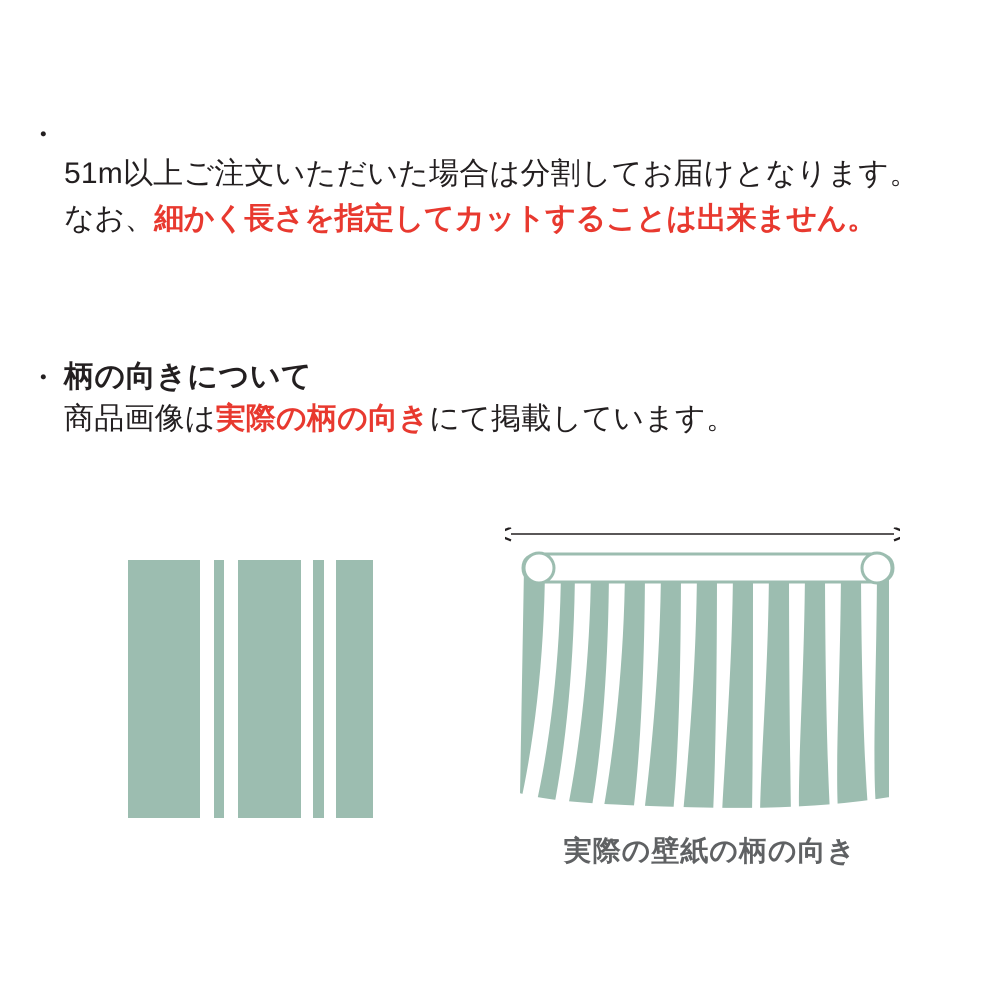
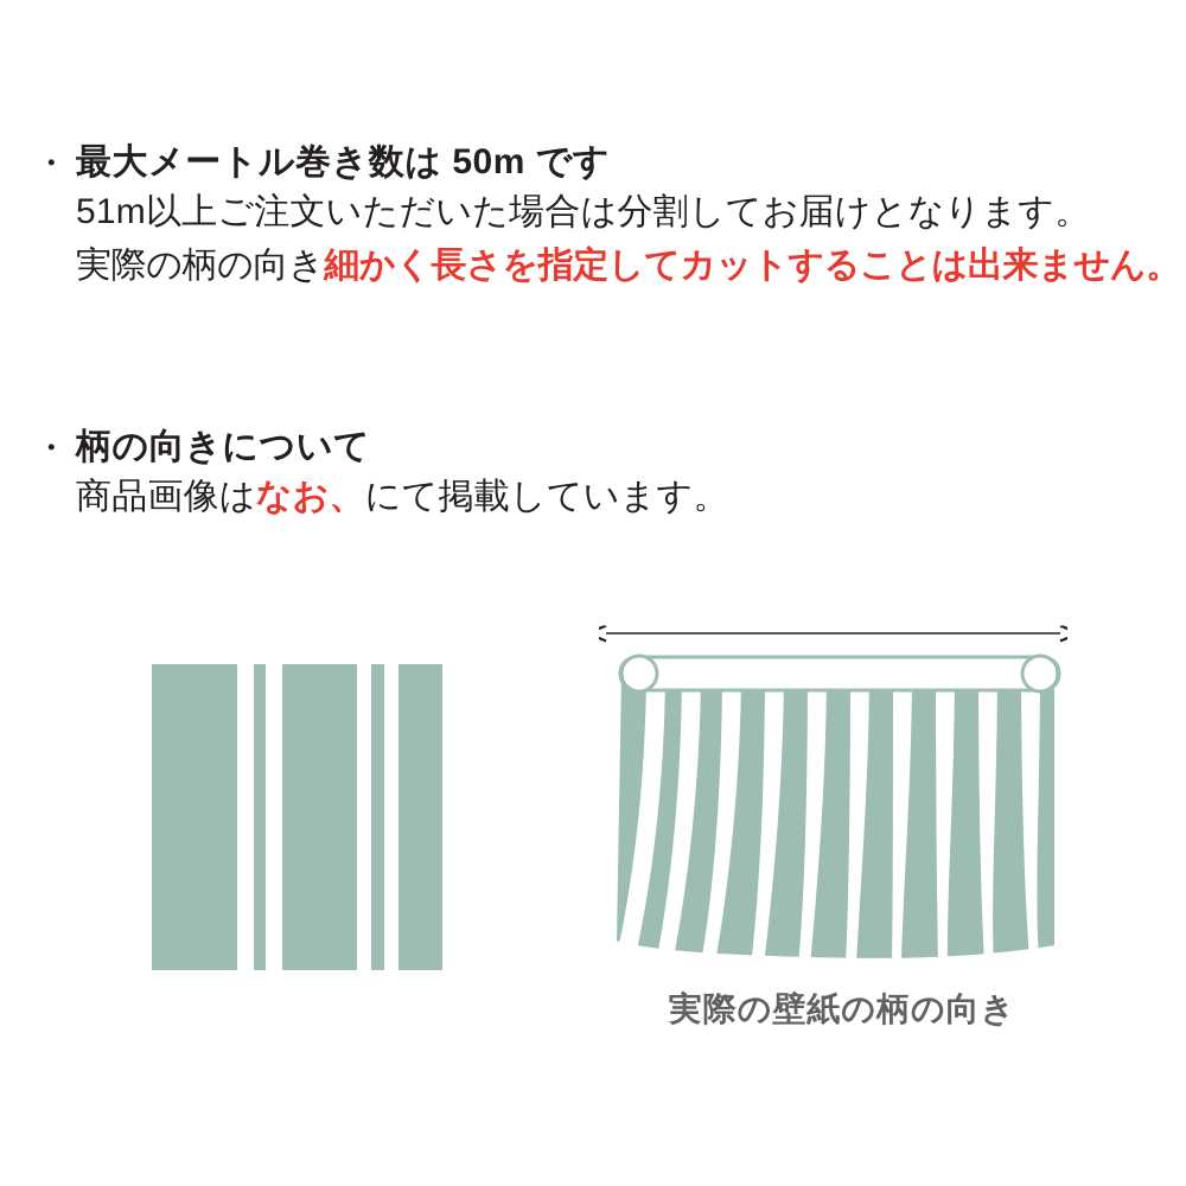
  ・
+ 最大メートル巻き数は 50m です
  51m以上ご注文いただいた場合は分割してお届けとなります。
- なお、細かく長さを指定してカットすることは出来ません。
+ 実際の柄の向き細かく長さを指定してカットすることは出来ません。
  ・
  柄の向きについて
- 商品画像は実際の柄の向きにて掲載しています。
+ 商品画像はなお、にて掲載しています。
  実際の壁紙の柄の向き
